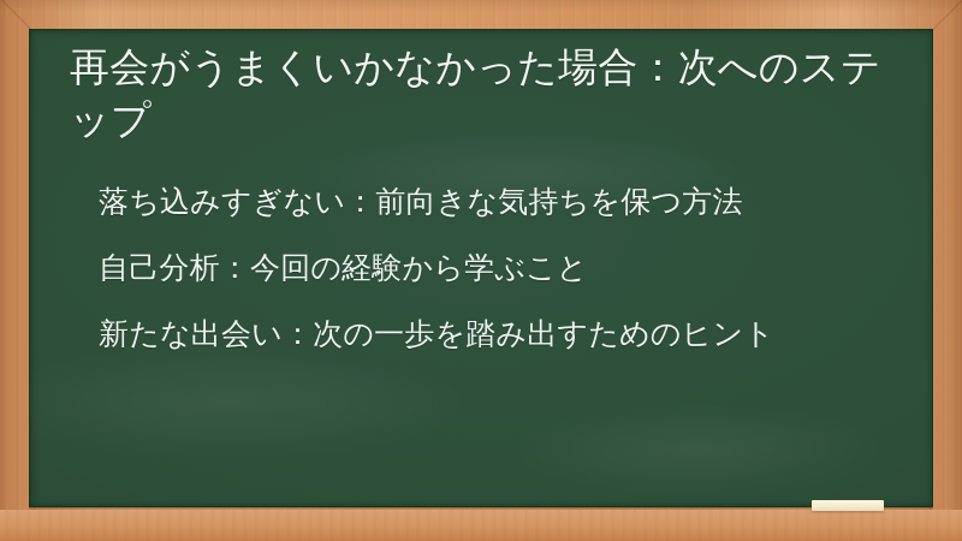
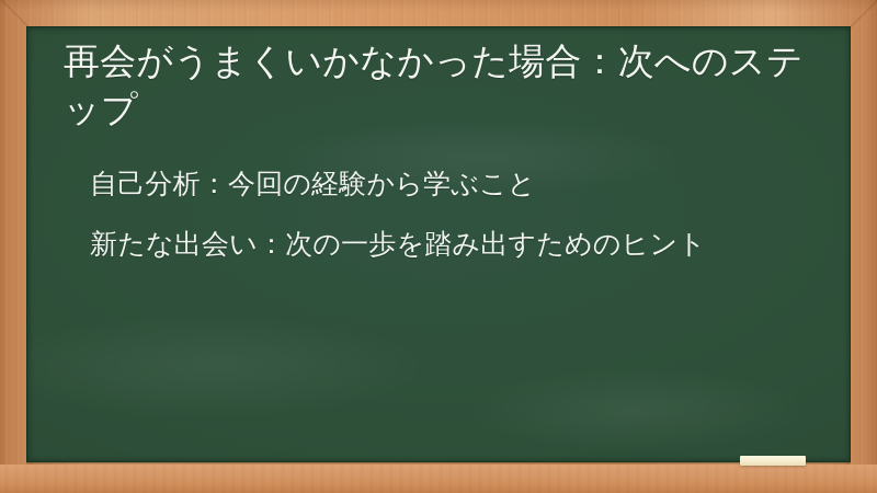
  再会がうまくいかなかった場合：次へのステップ
- 落ち込みすぎない：前向きな気持ちを保つ方法
  自己分析：今回の経験から学ぶこと
  新たな出会い：次の一歩を踏み出すためのヒント
